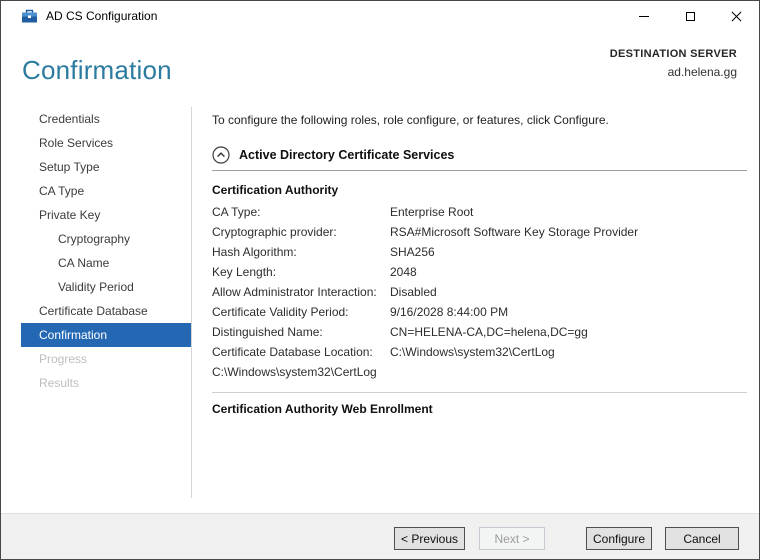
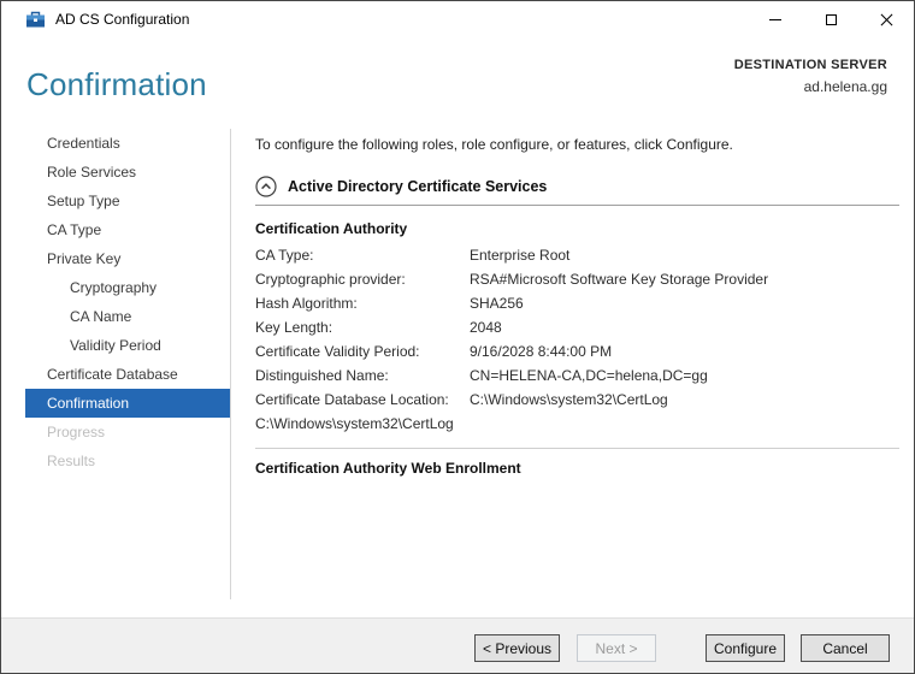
  AD CS Configuration
  Confirmation
  DESTINATION SERVER
  ad.helena.gg
  Credentials
  Role Services
  Setup Type
  CA Type
  Private Key
  Cryptography
  CA Name
  Validity Period
  Certificate Database
  Confirmation
  Progress
  Results
  To configure the following roles, role configure, or features, click Configure.
  Active Directory Certificate Services
  Certification Authority
  CA Type:
  Enterprise Root
  Cryptographic provider:
  RSA#Microsoft Software Key Storage Provider
  Hash Algorithm:
  SHA256
  Key Length:
  2048
- Allow Administrator Interaction:
- Disabled
  Certificate Validity Period:
  9/16/2028 8:44:00 PM
  Distinguished Name:
  CN=HELENA-CA,DC=helena,DC=gg
  Certificate Database Location:
  C:\Windows\system32\CertLog
  C:\Windows\system32\CertLog
  Certification Authority Web Enrollment
  < Previous
  Next >
  Configure
  Cancel
